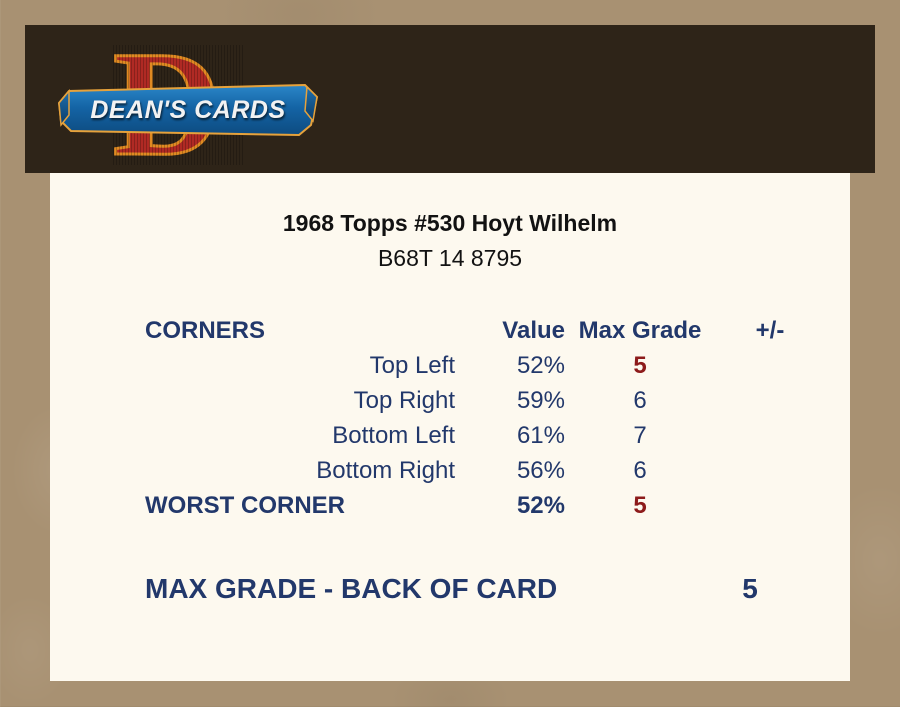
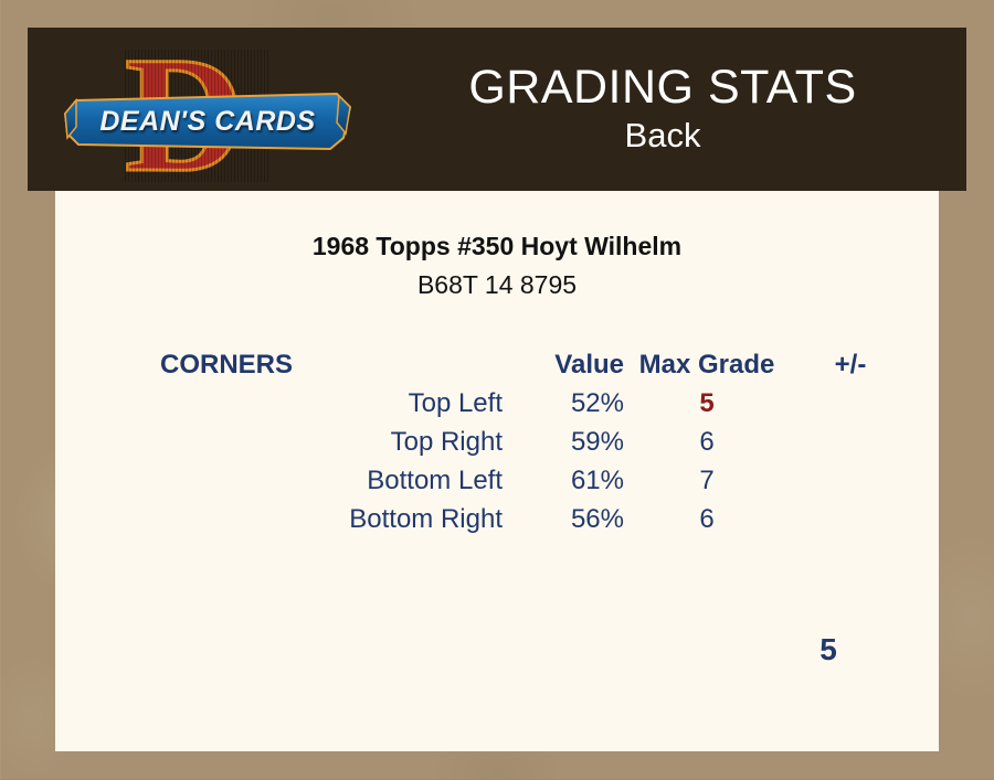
  DEAN'S CARDS
+ GRADING STATS
+ Back
- 1968 Topps #530 Hoyt Wilhelm
+ 1968 Topps #350 Hoyt Wilhelm
  B68T 14 8795
  CORNERS	Value	Max Grade	+/-
  Top Left	52%	5
  Top Right	59%	6
  Bottom Left	61%	7
  Bottom Right	56%	6
- WORST CORNER	52%	5
- MAX GRADE - BACK OF CARD
  5
